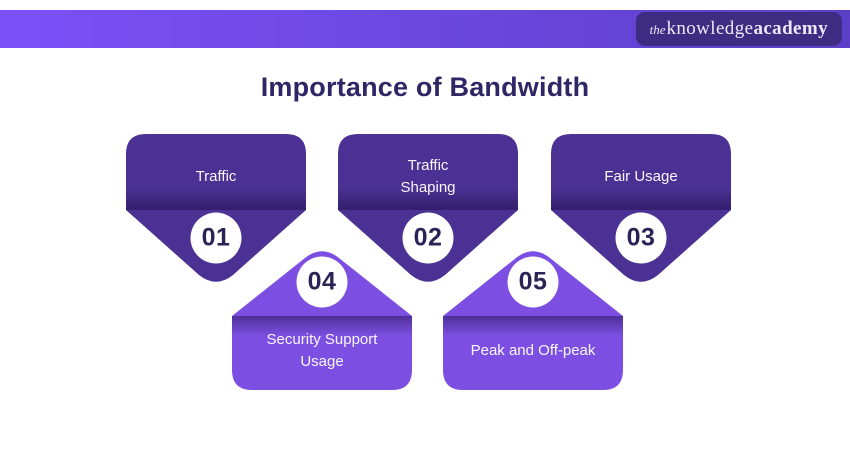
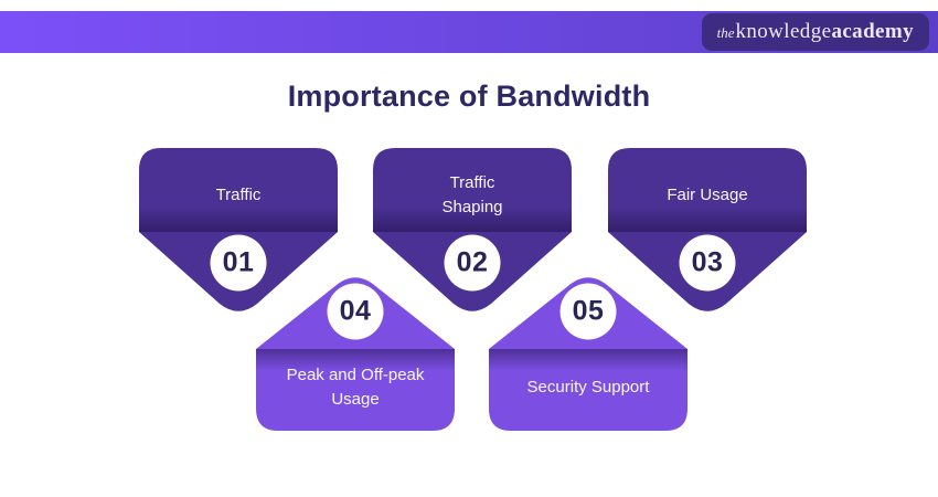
  the
  knowledge
  academy
  Importance of Bandwidth
  Traffic
  01
  Traffic
  Shaping
  02
  Fair Usage
  03
- Security Support
+ Peak and Off-peak
  Usage
  04
- Peak and Off-peak
+ Security Support
  05
